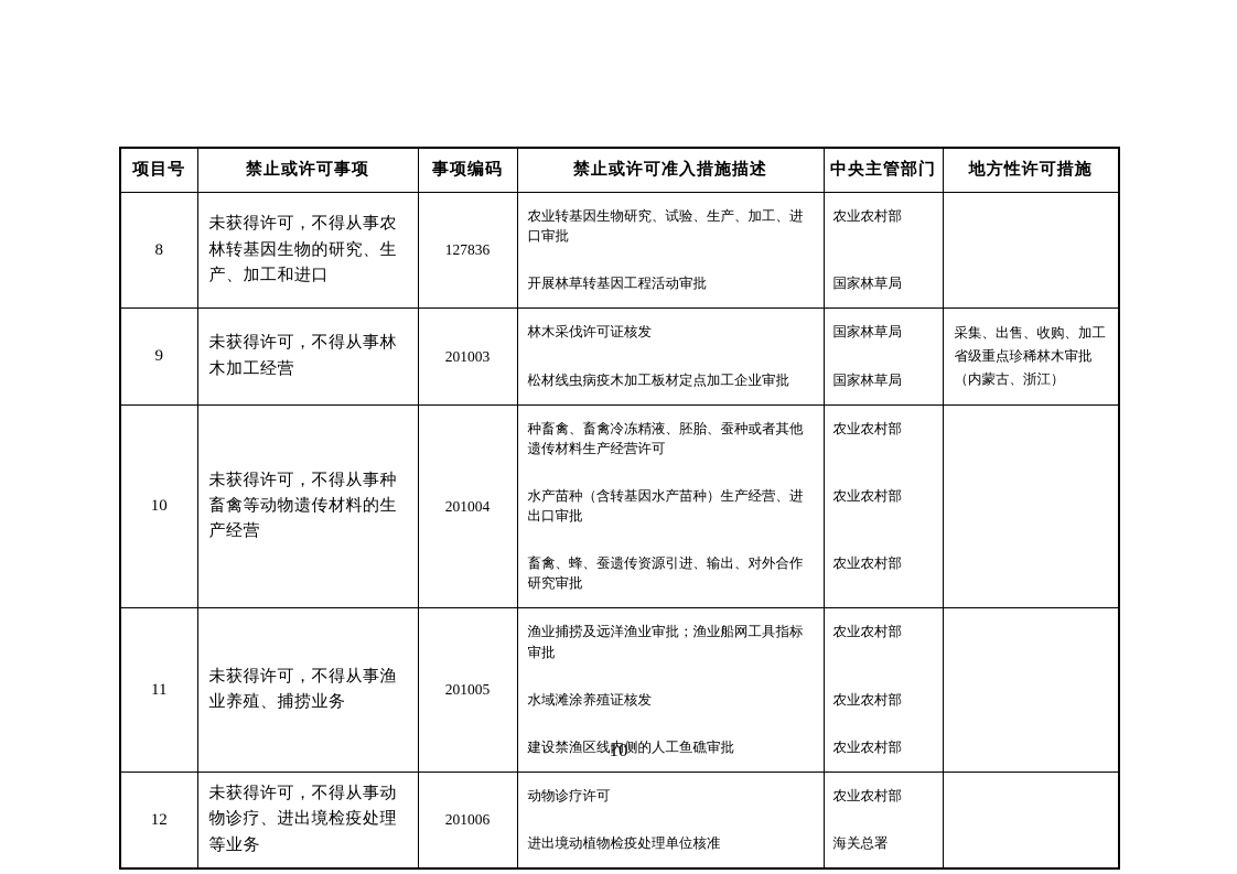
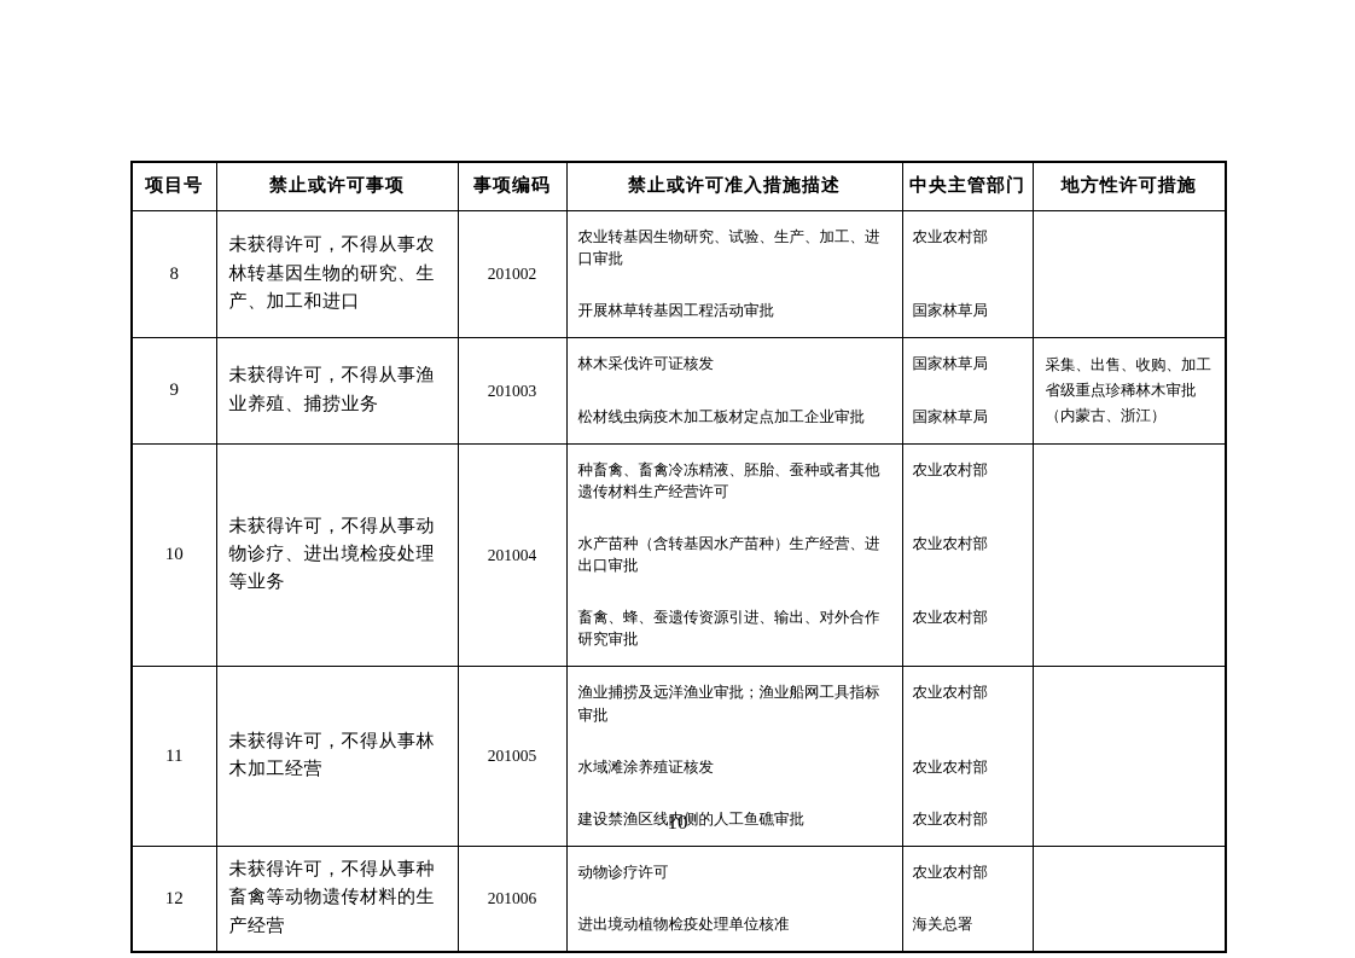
  项目号	禁止或许可事项	事项编码	禁止或许可准入措施描述	中央主管部门	地方性许可措施
- 8	未获得许可，不得从事农林转基因生物的研究、生产、加工和进口	127836	农业转基因生物研究、试验、生产、加工、进口审批	农业农村部
+ 8	未获得许可，不得从事农林转基因生物的研究、生产、加工和进口	201002	农业转基因生物研究、试验、生产、加工、进口审批	农业农村部
  开展林草转基因工程活动审批	国家林草局
- 9	未获得许可，不得从事林木加工经营	201003	林木采伐许可证核发	国家林草局	采集、出售、收购、加工省级重点珍稀林木审批（内蒙古、浙江）
+ 9	未获得许可，不得从事渔业养殖、捕捞业务	201003	林木采伐许可证核发	国家林草局	采集、出售、收购、加工省级重点珍稀林木审批（内蒙古、浙江）
  松材线虫病疫木加工板材定点加工企业审批	国家林草局
- 10	未获得许可，不得从事种畜禽等动物遗传材料的生产经营	201004	种畜禽、畜禽冷冻精液、胚胎、蚕种或者其他遗传材料生产经营许可	农业农村部
+ 10	未获得许可，不得从事动物诊疗、进出境检疫处理等业务	201004	种畜禽、畜禽冷冻精液、胚胎、蚕种或者其他遗传材料生产经营许可	农业农村部
  水产苗种（含转基因水产苗种）生产经营、进出口审批	农业农村部
  畜禽、蜂、蚕遗传资源引进、输出、对外合作研究审批	农业农村部
- 11	未获得许可，不得从事渔业养殖、捕捞业务	201005	渔业捕捞及远洋渔业审批；渔业船网工具指标审批	农业农村部
+ 11	未获得许可，不得从事林木加工经营	201005	渔业捕捞及远洋渔业审批；渔业船网工具指标审批	农业农村部
  水域滩涂养殖证核发	农业农村部
  建设禁渔区线内侧的人工鱼礁审批	农业农村部
- 12	未获得许可，不得从事动物诊疗、进出境检疫处理等业务	201006	动物诊疗许可	农业农村部
+ 12	未获得许可，不得从事种畜禽等动物遗传材料的生产经营	201006	动物诊疗许可	农业农村部
  进出境动植物检疫处理单位核准	海关总署
  10
